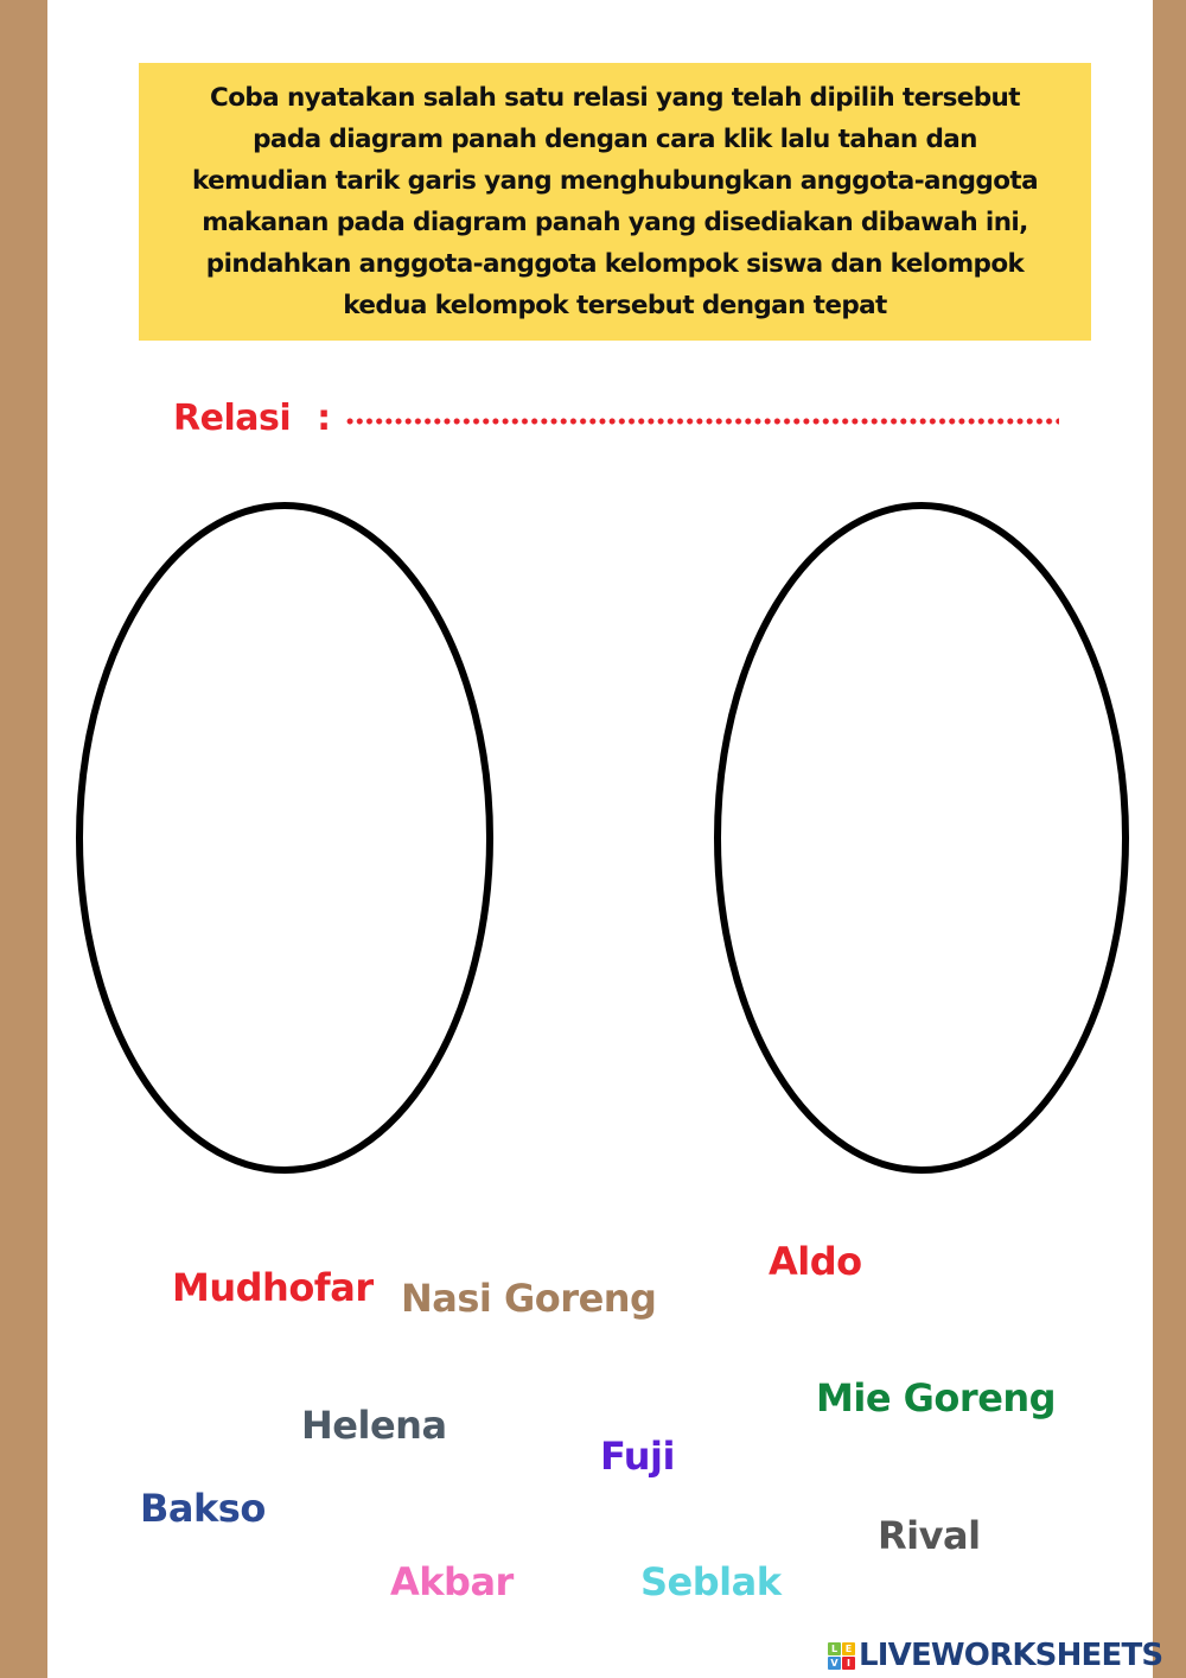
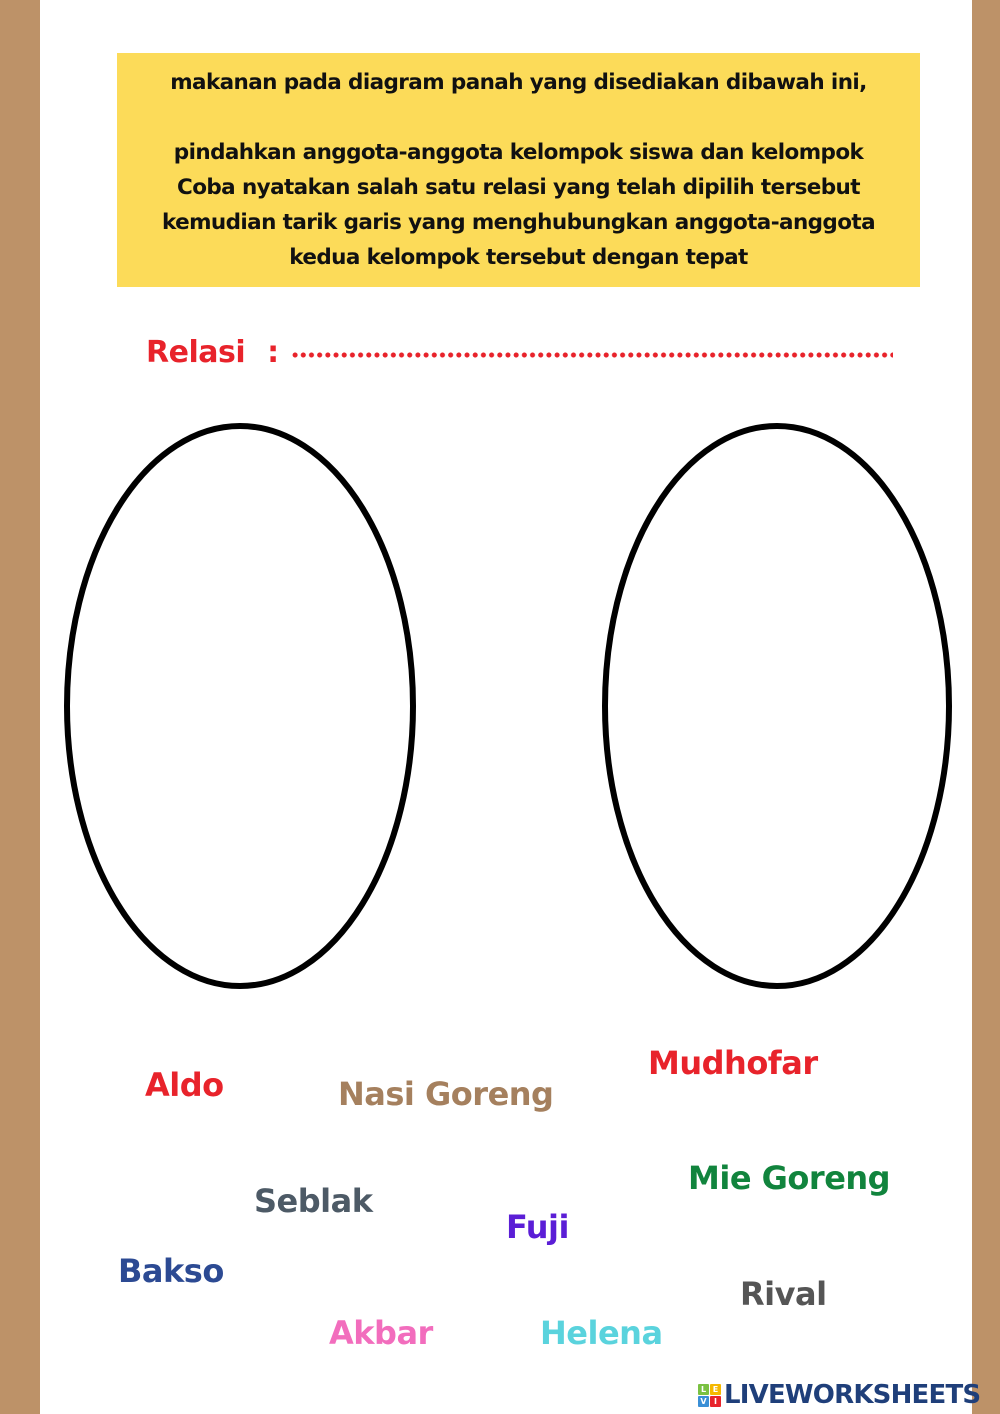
- Coba nyatakan salah satu relasi yang telah dipilih tersebut
+ makanan pada diagram panah yang disediakan dibawah ini,
- pada diagram panah dengan cara klik lalu tahan dan
- kemudian tarik garis yang menghubungkan anggota-anggota
+ pindahkan anggota-anggota kelompok siswa dan kelompok
- makanan pada diagram panah yang disediakan dibawah ini,
+ Coba nyatakan salah satu relasi yang telah dipilih tersebut
- pindahkan anggota-anggota kelompok siswa dan kelompok
+ kemudian tarik garis yang menghubungkan anggota-anggota
  kedua kelompok tersebut dengan tepat
  Relasi
  :
- Mudhofar
+ Aldo
  Nasi Goreng
- Aldo
+ Mudhofar
  Mie Goreng
- Helena
+ Seblak
  Fuji
  Bakso
  Rival
  Akbar
- Seblak
+ Helena
  L
  E
  V
  I
  LIVEWORKSHEETS
